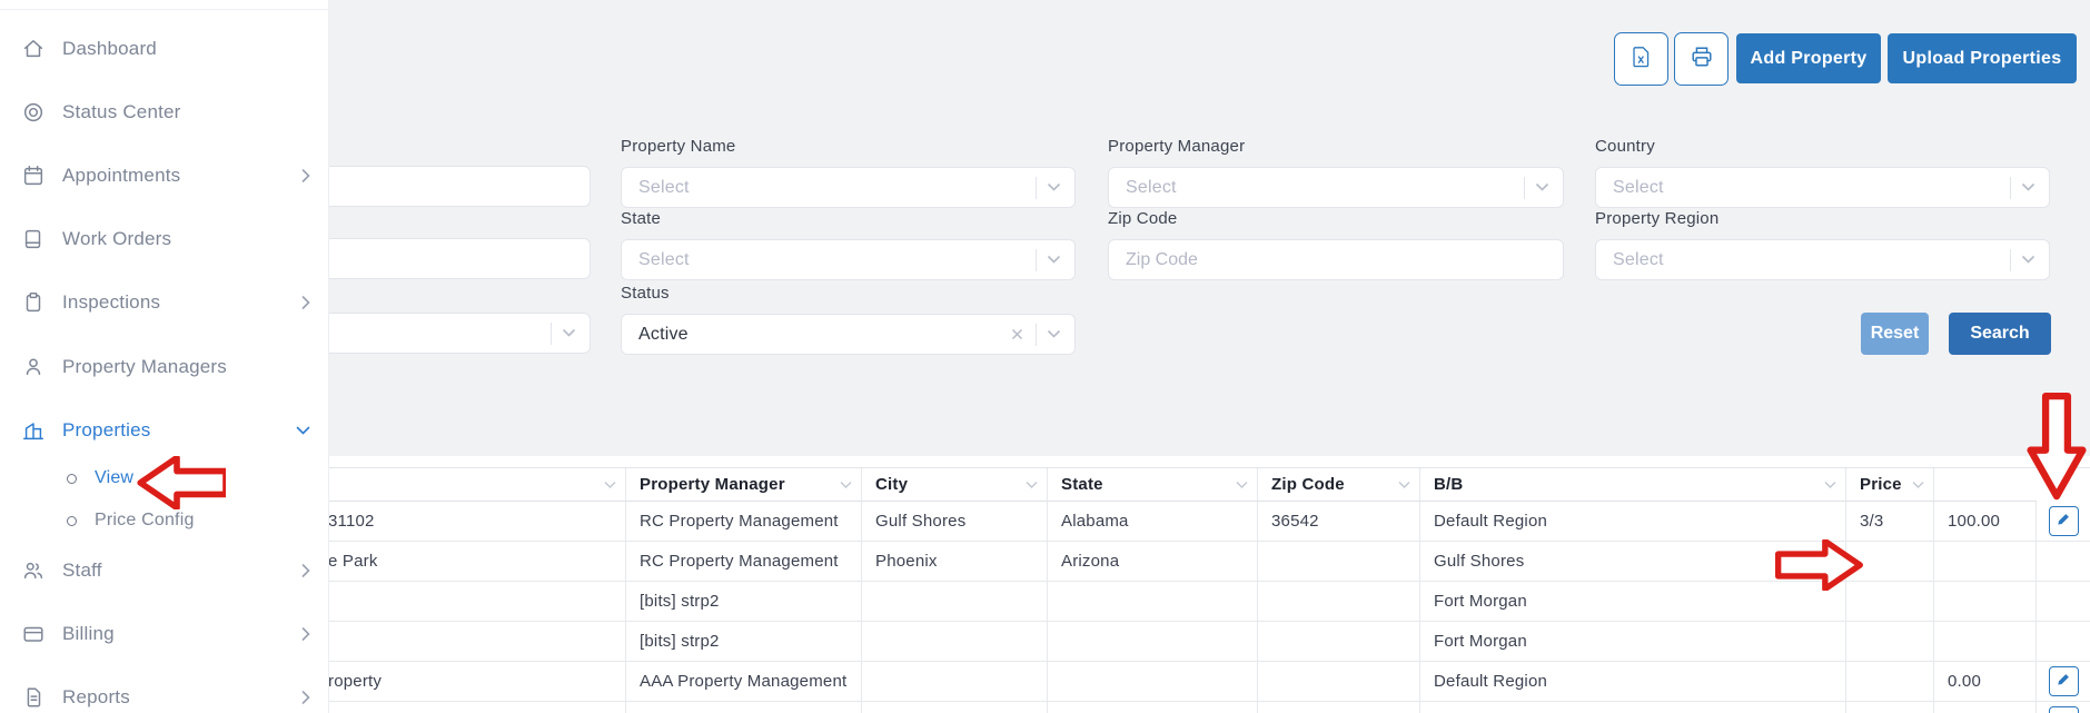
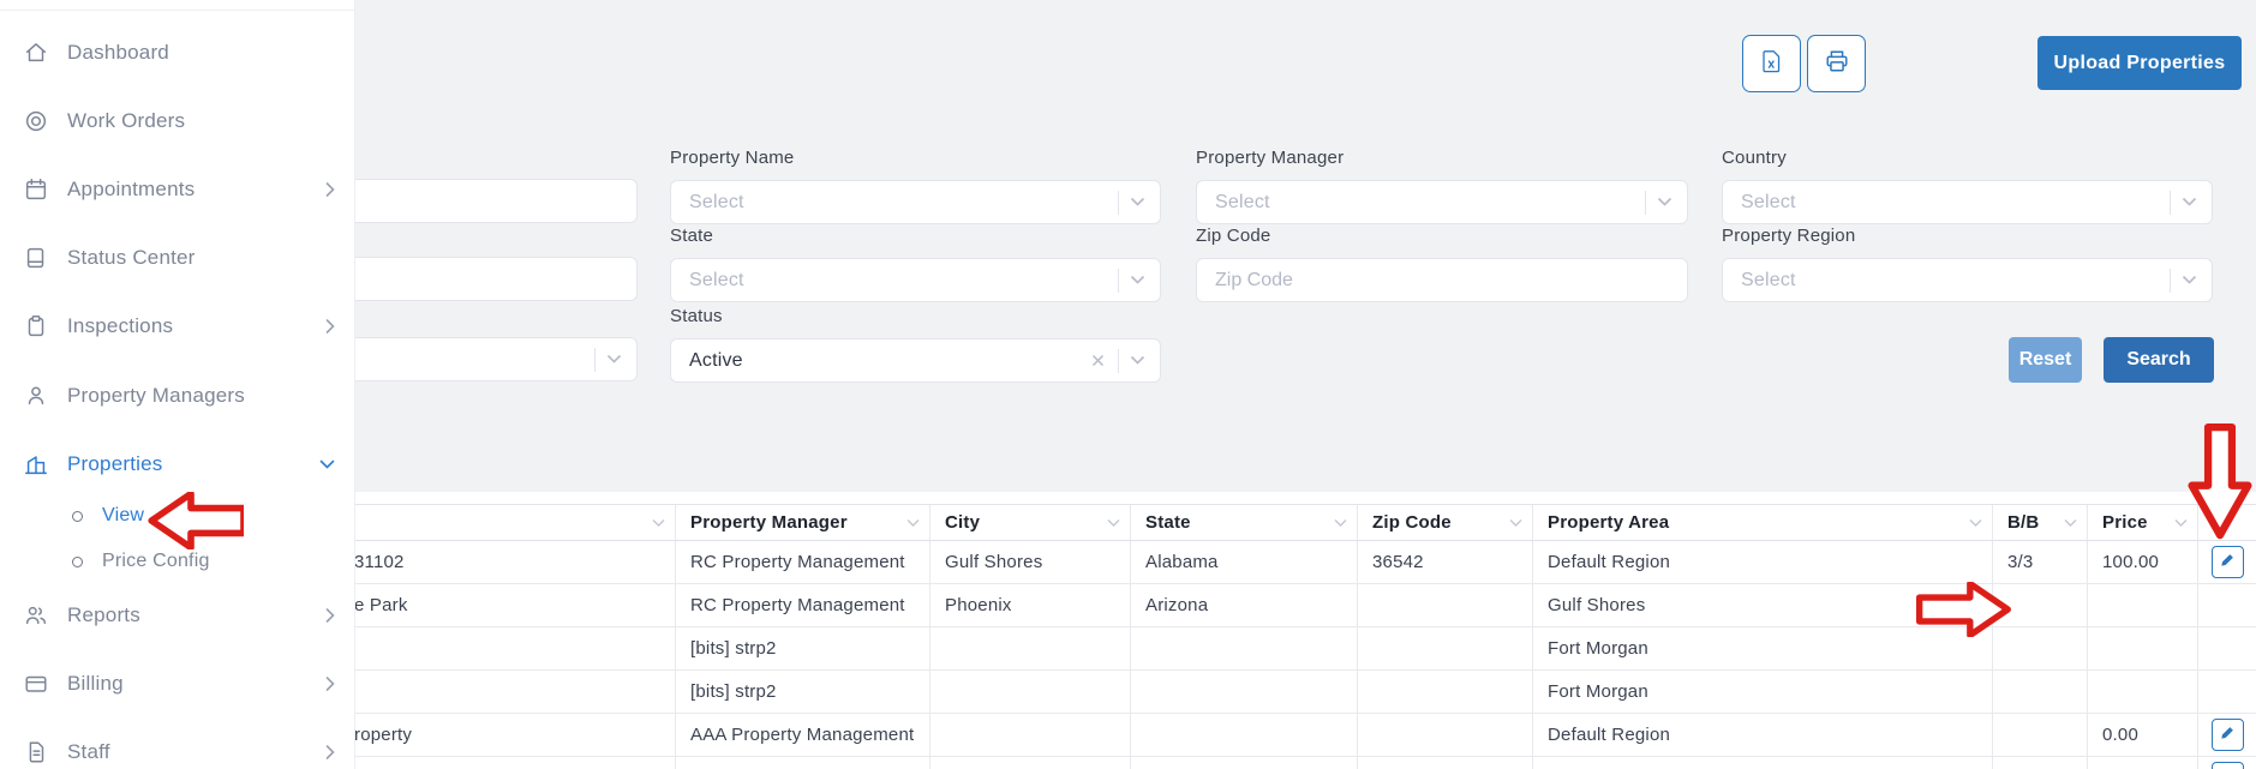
- Add Property
  Upload Properties
  Property Name
  Select
  State
  Select
  Status
  Active
  Property Manager
  Select
  Zip Code
  Zip Code
  Country
  Select
  Property Region
  Select
  Reset
  Search
  Property Manager
  City
  State
  Zip Code
+ Property Area
  B/B
  Price
  31102
  RC Property Management
  Gulf Shores
  Alabama
  36542
  Default Region
  3/3
  100.00
  e Park
  RC Property Management
  Phoenix
  Arizona
  Gulf Shores
  [bits] strp2
  Fort Morgan
  [bits] strp2
  Fort Morgan
  roperty
  AAA Property Management
  Default Region
  0.00
  Dashboard
- Status Center
+ Work Orders
  Appointments
- Work Orders
+ Status Center
  Inspections
  Property Managers
  Properties
  View
  Price Config
- Staff
+ Reports
  Billing
- Reports
+ Staff
